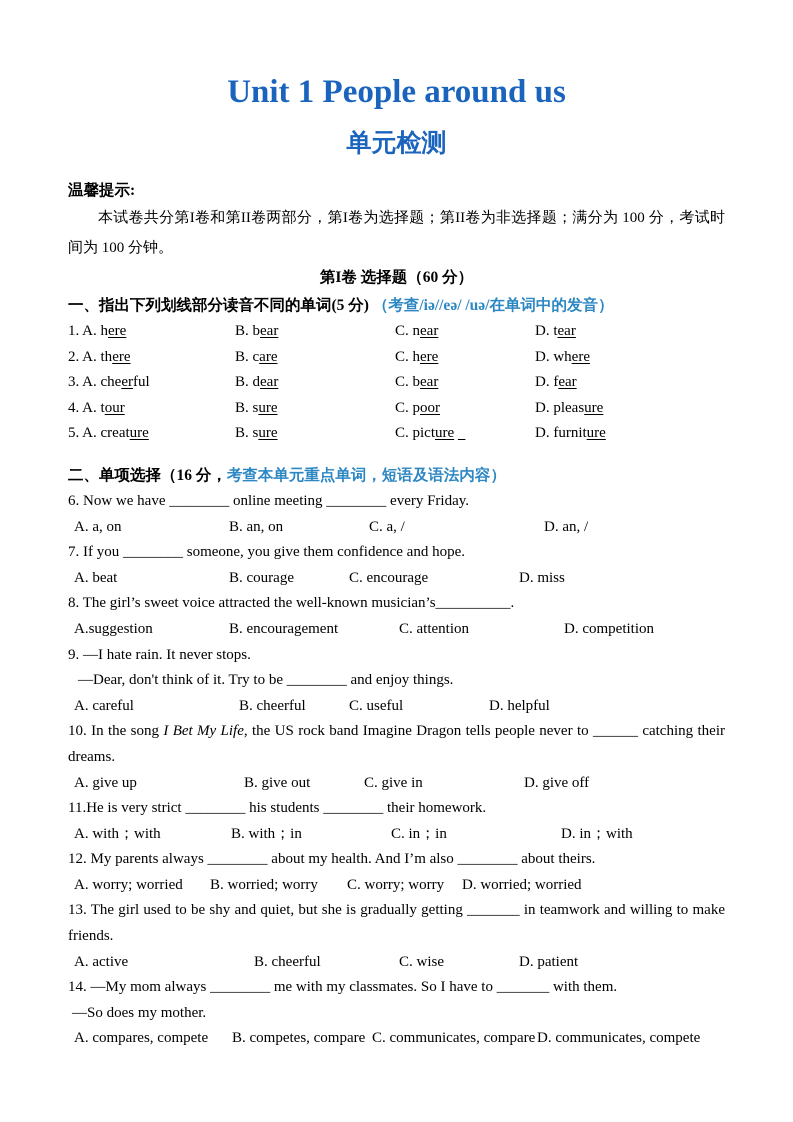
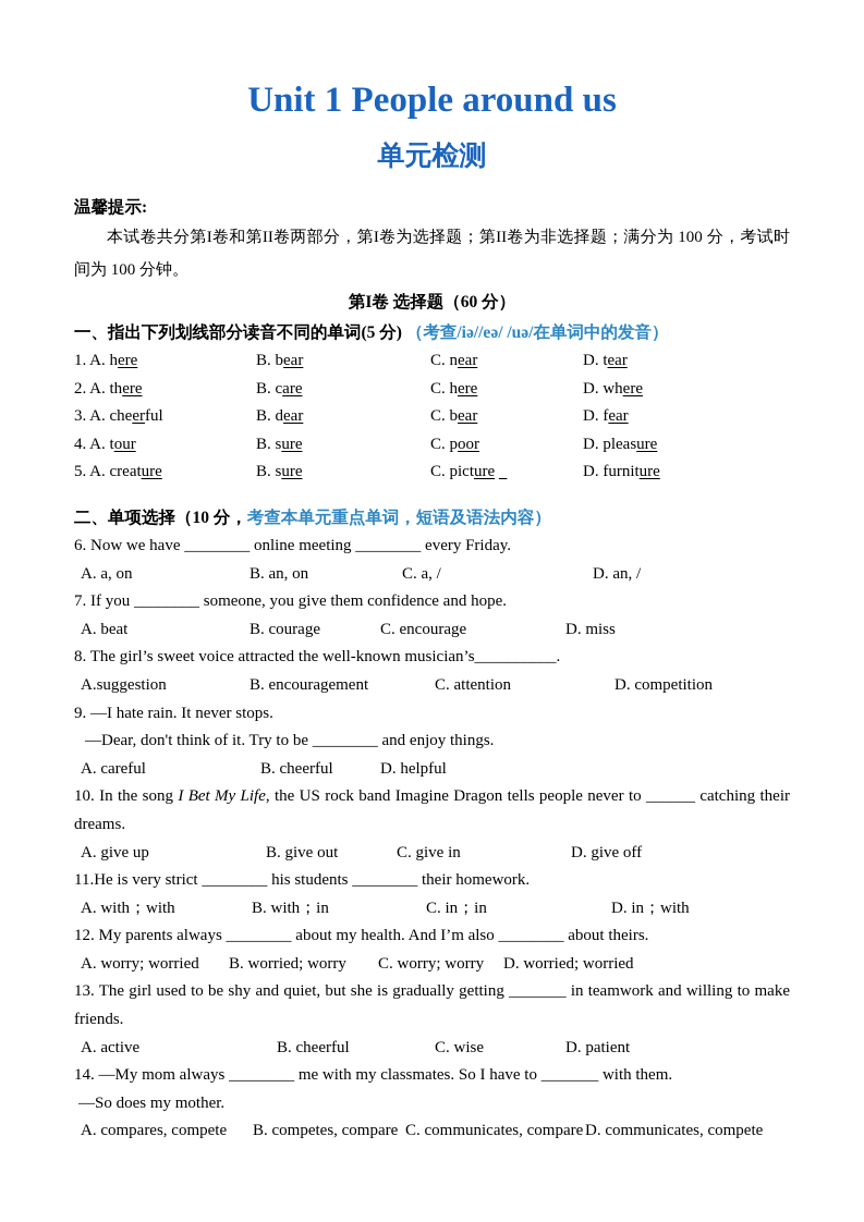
  Unit 1 People around us
  单元检测
  温馨提示:
  本试卷共分第I卷和第II卷两部分，第I卷为选择题；第II卷为非选择题；满分为 100 分，考试时间为 100 分钟。
  第I卷 选择题（60 分）
  一、指出下列划线部分读音不同的单词(5 分) （考查/iə//eə/ /uə/在单词中的发音）
  1. A. here
  B. bear
  C. near
  D. tear
  2. A. there
  B. care
  C. here
  D. where
  3. A. cheerful
  B. dear
  C. bear
  D. fear
  4. A. tour
  B. sure
  C. poor
  D. pleasure
  5. A. creature
  B. sure
  C. picture
  D. furniture
- 二、单项选择（16 分，考查本单元重点单词，短语及语法内容）
+ 二、单项选择（10 分，考查本单元重点单词，短语及语法内容）
  6. Now we have ________ online meeting ________ every Friday.
  A. a, on
  B. an, on
  C. a, /
  D. an, /
  7. If you ________ someone, you give them confidence and hope.
  A. beat
  B. courage
  C. encourage
  D. miss
  8. The girl’s sweet voice attracted the well-known musician’s__________.
  A.suggestion
  B. encouragement
  C. attention
  D. competition
  9. —I hate rain. It never stops.
  —Dear, don't think of it. Try to be ________ and enjoy things.
  A. careful
  B. cheerful
- C. useful
  D. helpful
  10. In the song I Bet My Life, the US rock band Imagine Dragon tells people never to ______ catching their dreams.
  A. give up
  B. give out
  C. give in
  D. give off
  11.He is very strict ________ his students ________ their homework.
  A. with；with
  B. with；in
  C. in；in
  D. in；with
  12. My parents always ________ about my health. And I’m also ________ about theirs.
  A. worry; worried
  B. worried; worry
  C. worry; worry
  D. worried; worried
  13. The girl used to be shy and quiet, but she is gradually getting _______ in teamwork and willing to make friends.
  A. active
  B. cheerful
  C. wise
  D. patient
  14. —My mom always ________ me with my classmates. So I have to _______ with them.
  —So does my mother.
  A. compares, compete
  B. competes, compare
  C. communicates, compare
  D. communicates, compete
